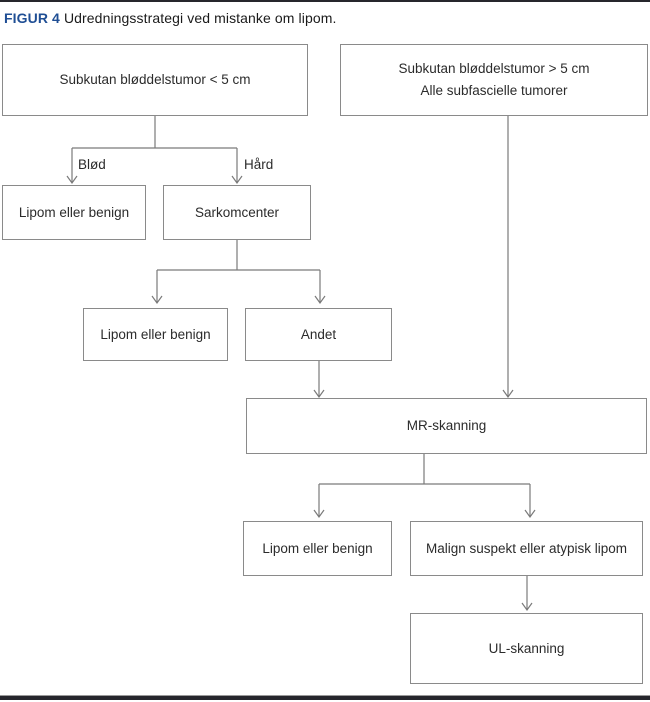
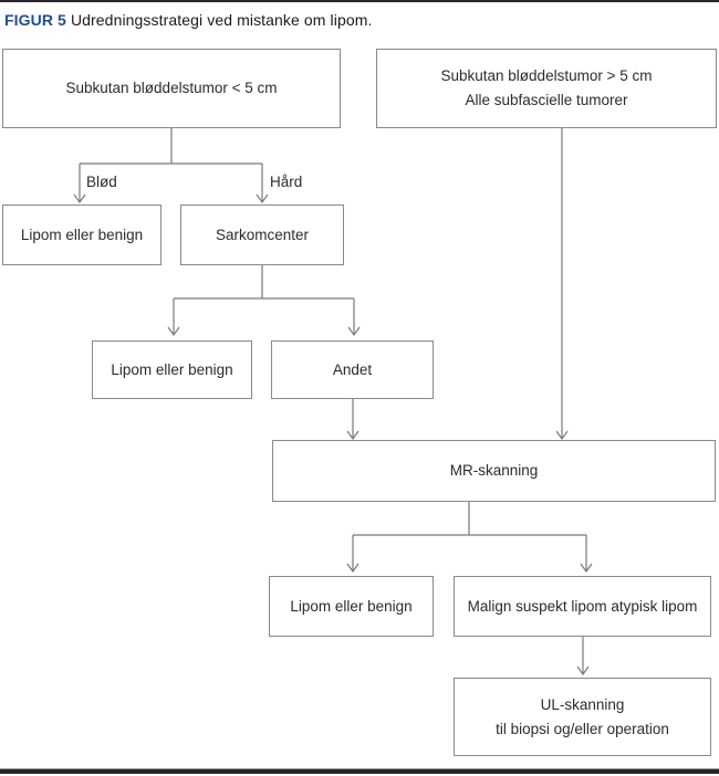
- FIGUR 4 Udredningsstrategi ved mistanke om lipom.
+ FIGUR 5 Udredningsstrategi ved mistanke om lipom.
  Subkutan bløddelstumor < 5 cm
  Subkutan bløddelstumor > 5 cm
  Alle subfascielle tumorer
  Blød
  Hård
  Lipom eller benign
  Sarkomcenter
  Lipom eller benign
  Andet
  MR-skanning
  Lipom eller benign
- Malign suspekt eller atypisk lipom
+ Malign suspekt lipom atypisk lipom
  UL-skanning
+ til biopsi og/eller operation
